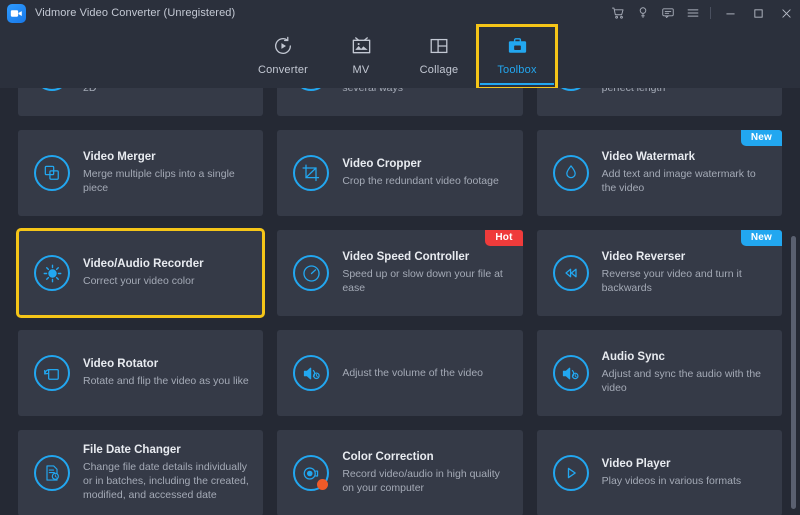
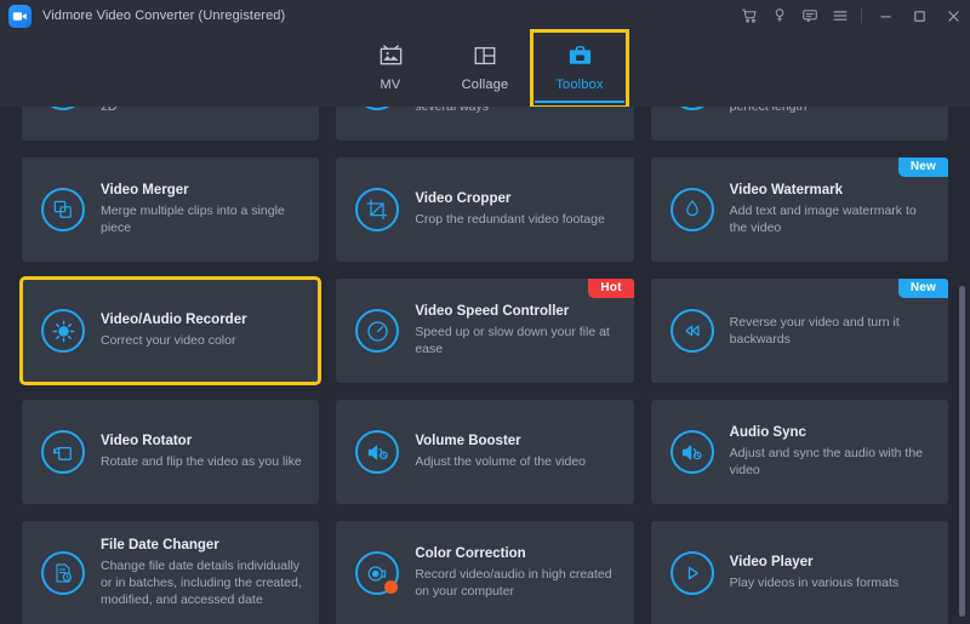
  Vidmore Video Converter (Unregistered)
- Converter
  MV
  Collage
  Toolbox
  Video Merger
  Merge multiple clips into a single piece
  Video Cropper
  Crop the redundant video footage
  New
  Video Watermark
  Add text and image watermark to the video
  Video/Audio Recorder
  Correct your video color
  Hot
  Video Speed Controller
  Speed up or slow down your file at ease
  New
- Video Reverser
  Reverse your video and turn it backwards
  Video Rotator
  Rotate and flip the video as you like
+ Volume Booster
  Adjust the volume of the video
  Audio Sync
  Adjust and sync the audio with the video
  File Date Changer
  Change file date details individually or in batches, including the created, modified, and accessed date
  Color Correction
- Record video/audio in high quality on your computer
+ Record video/audio in high created on your computer
  Video Player
  Play videos in various formats
